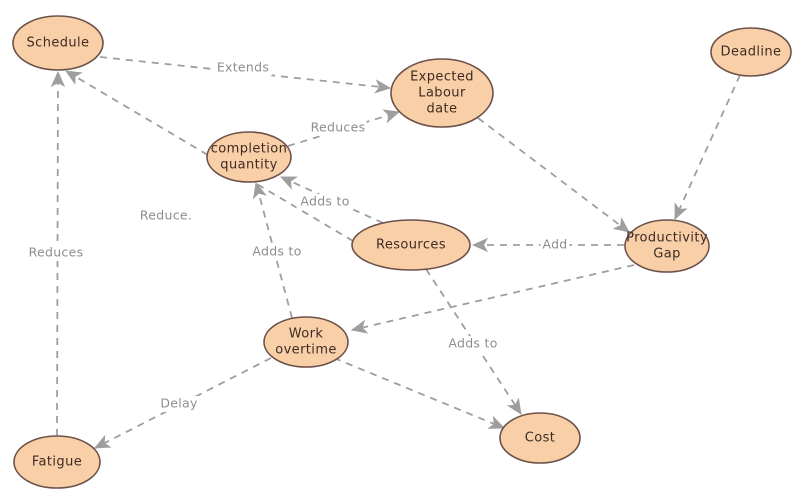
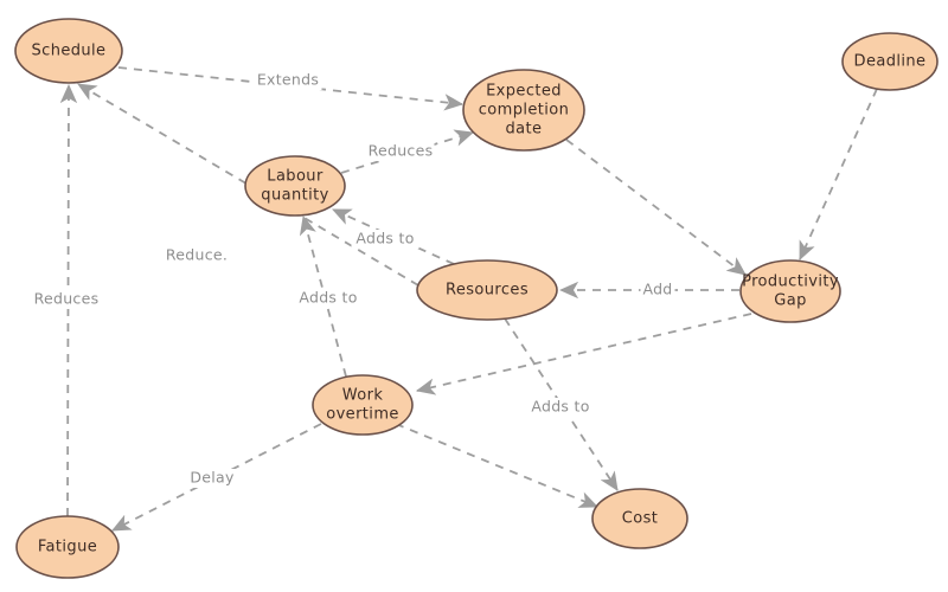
  Extends
  Reduces
  Add
  Adds to
  Reduce.
  Adds to
  Adds to
  Delay
  Reduces
  Schedule
  Expected
- Labour
+ completion
  date
  Deadline
- completion
+ Labour
  quantity
  Resources
  Productivity
  Gap
  Work
  overtime
  Fatigue
  Cost
